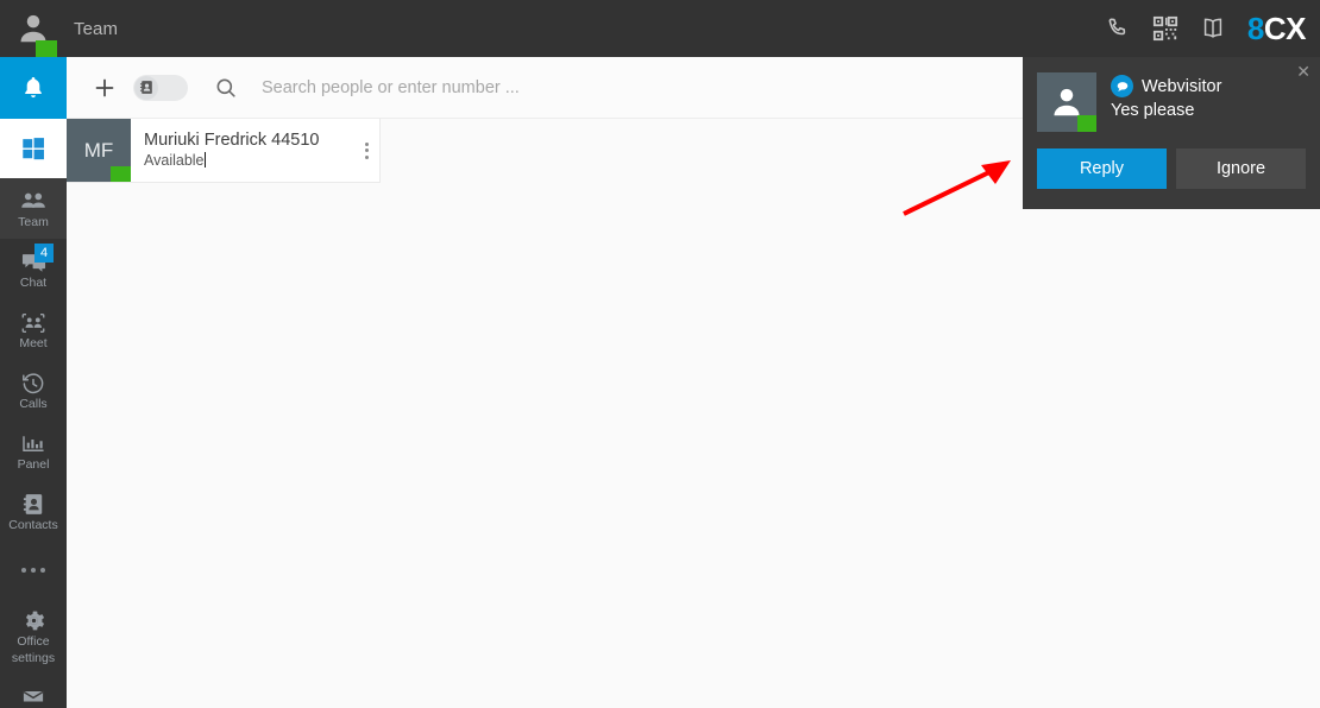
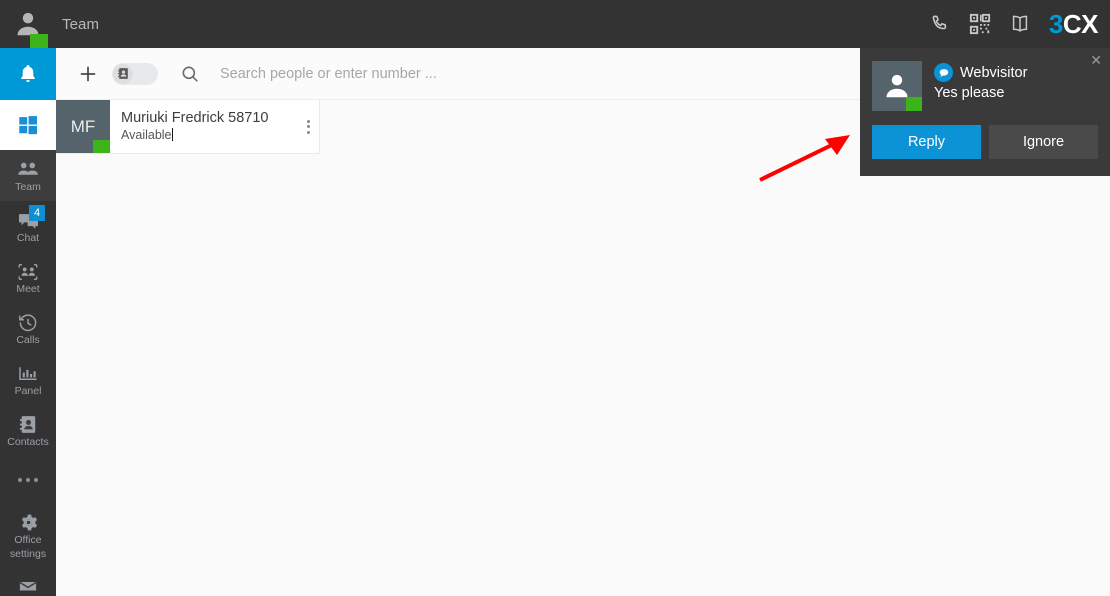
  Team
- 8
+ 3
  CX
  Team
  4
  Chat
  Meet
  Calls
  Panel
  Contacts
  Office
  settings
  Search people or enter number ...
  MF
- Muriuki Fredrick 44510
+ Muriuki Fredrick 58710
  Available
  ✕
  Webvisitor
  Yes please
  Reply
  Ignore
